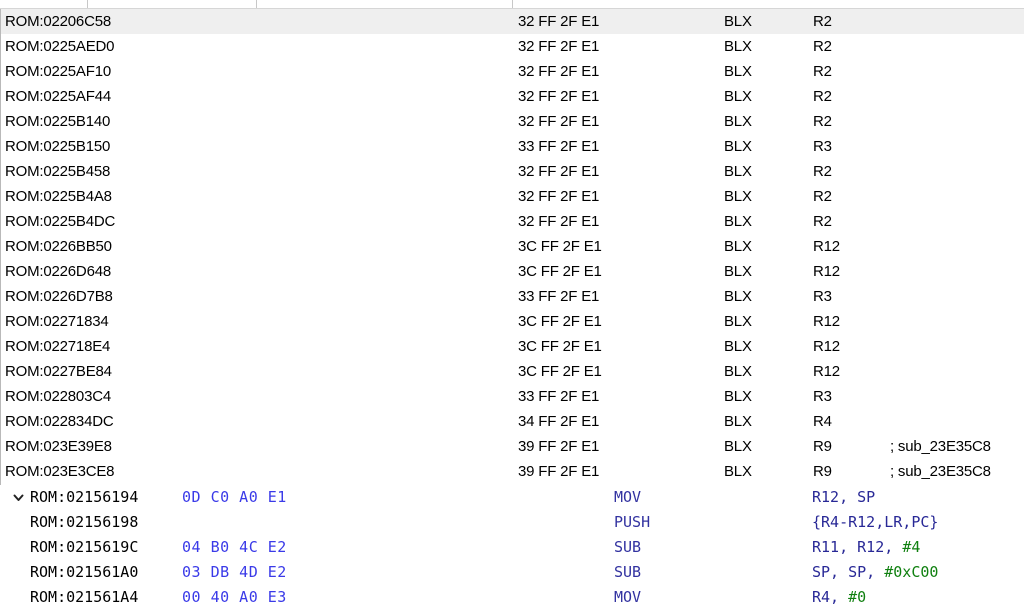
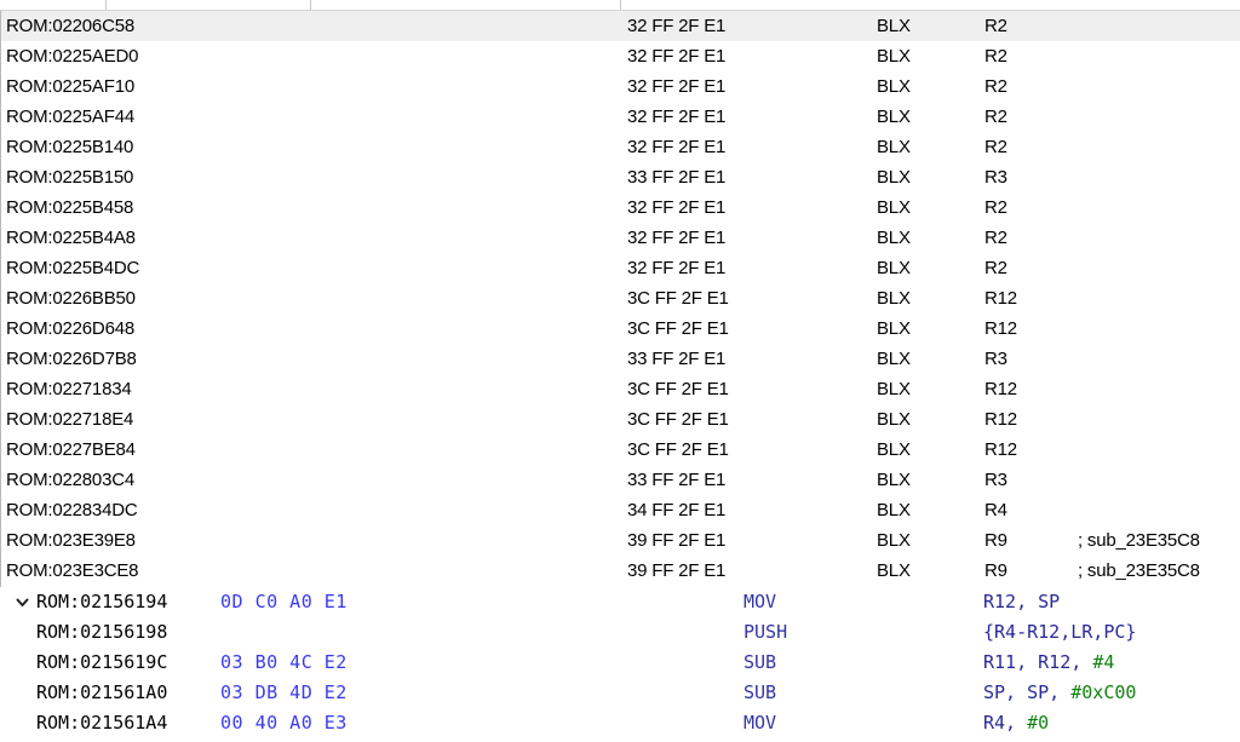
  ROM:02206C58
  32 FF 2F E1
  BLX
  R2
  ROM:0225AED0
  32 FF 2F E1
  BLX
  R2
  ROM:0225AF10
  32 FF 2F E1
  BLX
  R2
  ROM:0225AF44
  32 FF 2F E1
  BLX
  R2
  ROM:0225B140
  32 FF 2F E1
  BLX
  R2
  ROM:0225B150
  33 FF 2F E1
  BLX
  R3
  ROM:0225B458
  32 FF 2F E1
  BLX
  R2
  ROM:0225B4A8
  32 FF 2F E1
  BLX
  R2
  ROM:0225B4DC
  32 FF 2F E1
  BLX
  R2
  ROM:0226BB50
  3C FF 2F E1
  BLX
  R12
  ROM:0226D648
  3C FF 2F E1
  BLX
  R12
  ROM:0226D7B8
  33 FF 2F E1
  BLX
  R3
  ROM:02271834
  3C FF 2F E1
  BLX
  R12
  ROM:022718E4
  3C FF 2F E1
  BLX
  R12
  ROM:0227BE84
  3C FF 2F E1
  BLX
  R12
  ROM:022803C4
  33 FF 2F E1
  BLX
  R3
  ROM:022834DC
  34 FF 2F E1
  BLX
  R4
  ROM:023E39E8
  39 FF 2F E1
  BLX
  R9
  ; sub_23E35C8
  ROM:023E3CE8
  39 FF 2F E1
  BLX
  R9
  ; sub_23E35C8
  ROM:02156194
  0D C0 A0 E1
  MOV
  R12, SP
  ROM:02156198
  PUSH
  {R4-R12,LR,PC}
  ROM:0215619C
- 04 B0 4C E2
+ 03 B0 4C E2
  SUB
  R11, R12, #4
  ROM:021561A0
  03 DB 4D E2
  SUB
  SP, SP, #0xC00
  ROM:021561A4
  00 40 A0 E3
  MOV
  R4, #0
